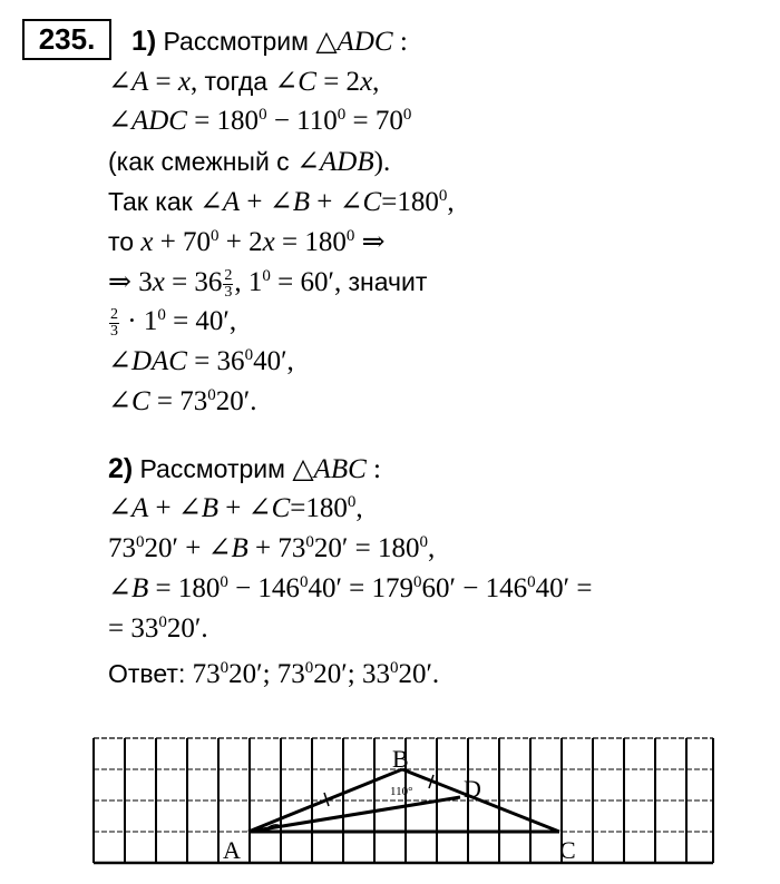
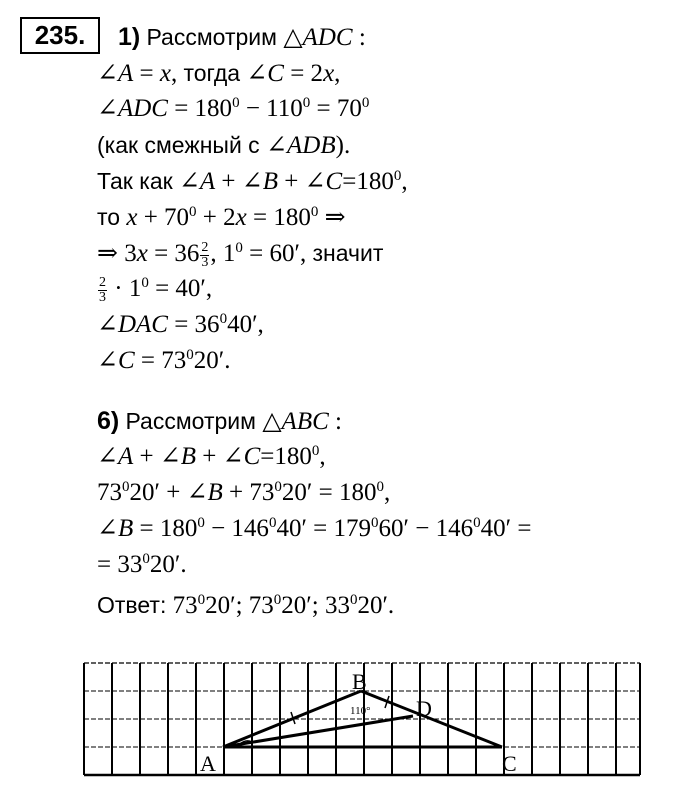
  235.
  1) Рассмотрим △ADC :
  ∠A = x, тогда ∠C = 2x,
  ∠ADC = 1800 − 1100 = 700
  (как смежный с ∠ADB).
  Так как ∠A + ∠B + ∠C=1800,
  то x + 700 + 2x = 1800 ⇒
  ⇒ 3x = 36
  2
  3
  , 10 = 60′, значит
  2
  3
  · 10 = 40′,
  ∠DAC = 36040′,
  ∠C = 73020′.
- 2) Рассмотрим △ABC :
+ 6) Рассмотрим △ABC :
  ∠A + ∠B + ∠C=1800,
  73020′ + ∠B + 73020′ = 1800,
  ∠B = 1800 − 146040′ = 179060′ − 146040′ =
  = 33020′.
  Ответ: 73020′; 73020′; 33020′.
  B
  D
  A
  C
  110°
